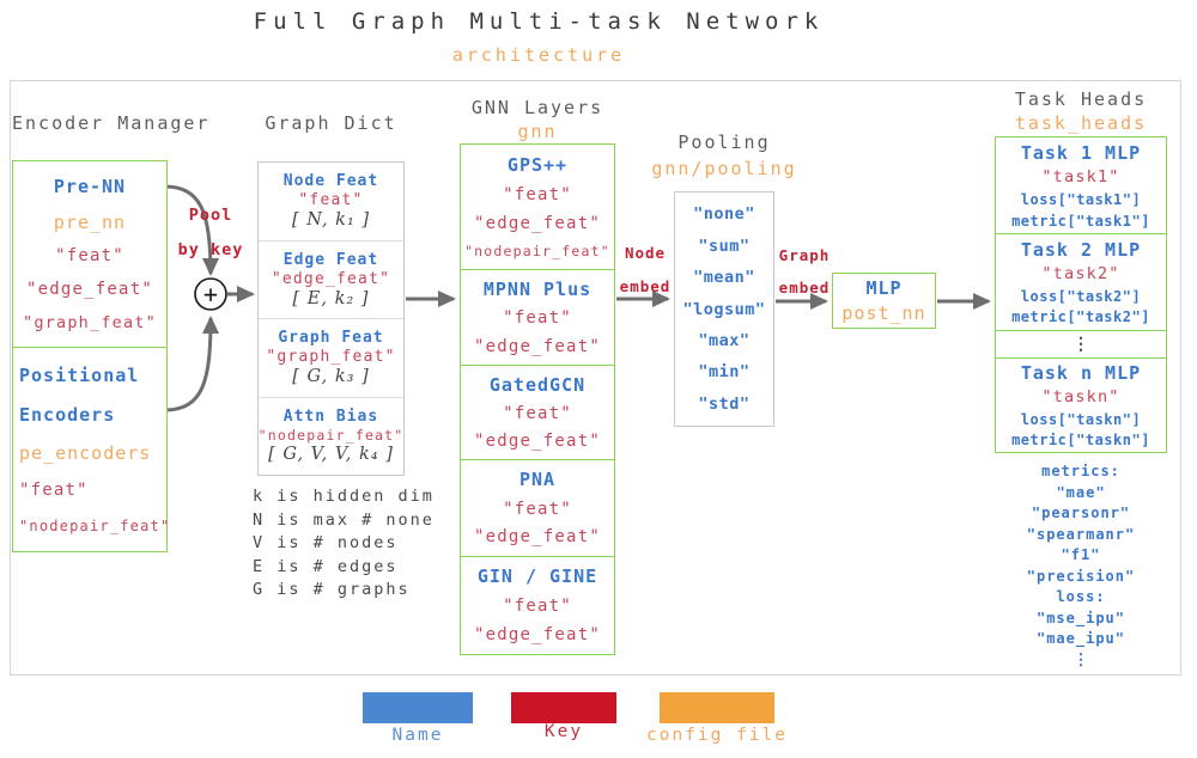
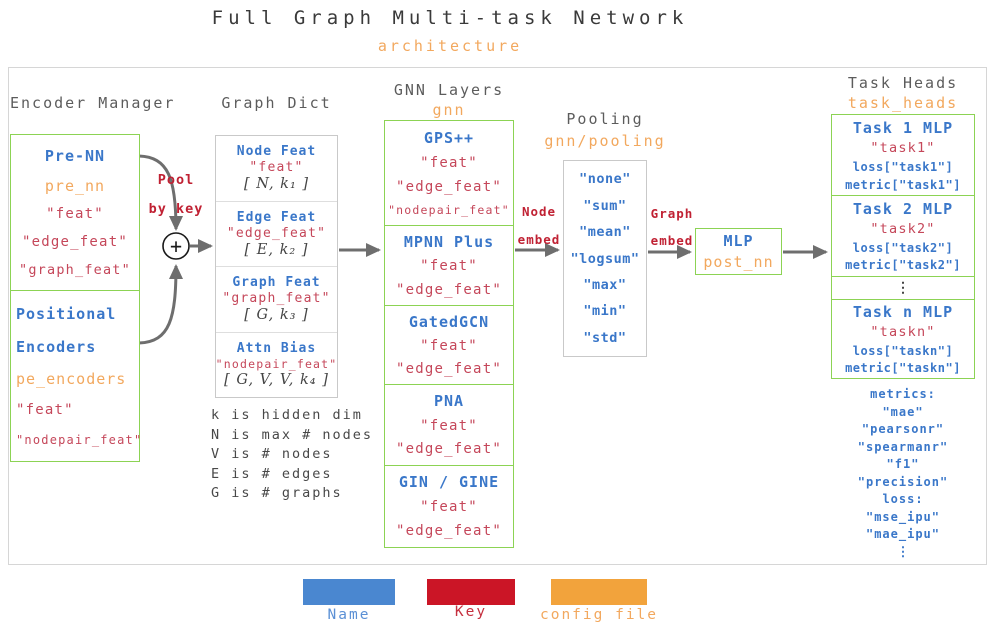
  Full Graph Multi-task Network
  architecture
  +
  Encoder Manager
  Pre-NN
  pre_nn
  "feat"
  "edge_feat"
  "graph_feat"
  Positional
  Encoders
  pe_encoders
  "feat"
  "nodepair_feat"
  Pool
  by key
  Graph Dict
  Node Feat
  "feat"
  [ N, k₁ ]
  Edge Feat
  "edge_feat"
  [ E, k₂ ]
  Graph Feat
  "graph_feat"
  [ G, k₃ ]
  Attn Bias
  "nodepair_feat"
  [ G, V, V, k₄ ]
  k is hidden dim
- N is max # none
+ N is max # nodes
  V is # nodes
  E is # edges
  G is # graphs
  GNN Layers
  gnn
  GPS++
  "feat"
  "edge_feat"
  "nodepair_feat"
  MPNN Plus
  "feat"
  "edge_feat"
  GatedGCN
  "feat"
  "edge_feat"
  PNA
  "feat"
  "edge_feat"
  GIN / GINE
  "feat"
  "edge_feat"
  Pooling
  gnn/pooling
  "none"
  "sum"
  "mean"
  "logsum"
  "max"
  "min"
  "std"
  Node
  embed
  Graph
  embed
  MLP
  post_nn
  Task Heads
  task_heads
  Task 1 MLP
  "task1"
  loss["task1"]
  metric["task1"]
  Task 2 MLP
  "task2"
  loss["task2"]
  metric["task2"]
  ⋮
  Task n MLP
  "taskn"
  loss["taskn"]
  metric["taskn"]
  metrics:
  "mae"
  "pearsonr"
  "spearmanr"
  "f1"
  "precision"
  loss:
  "mse_ipu"
  "mae_ipu"
  ⋮
  Name
  Key
  config file
